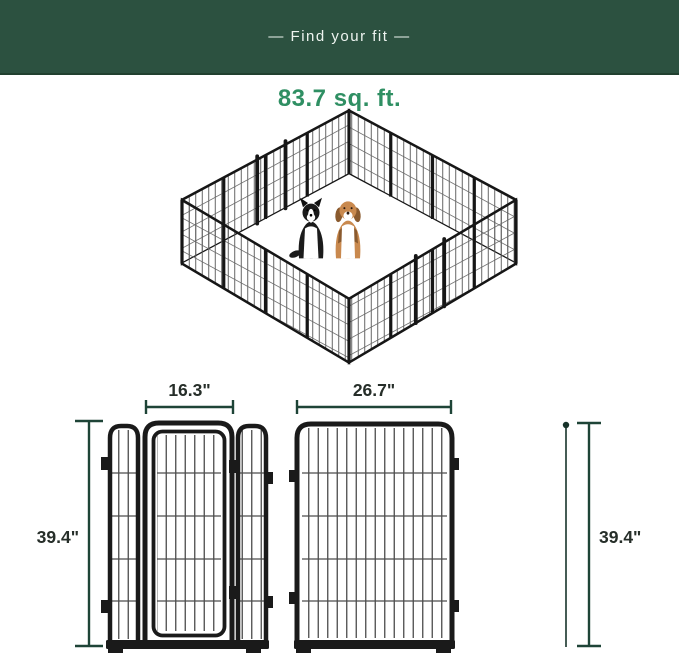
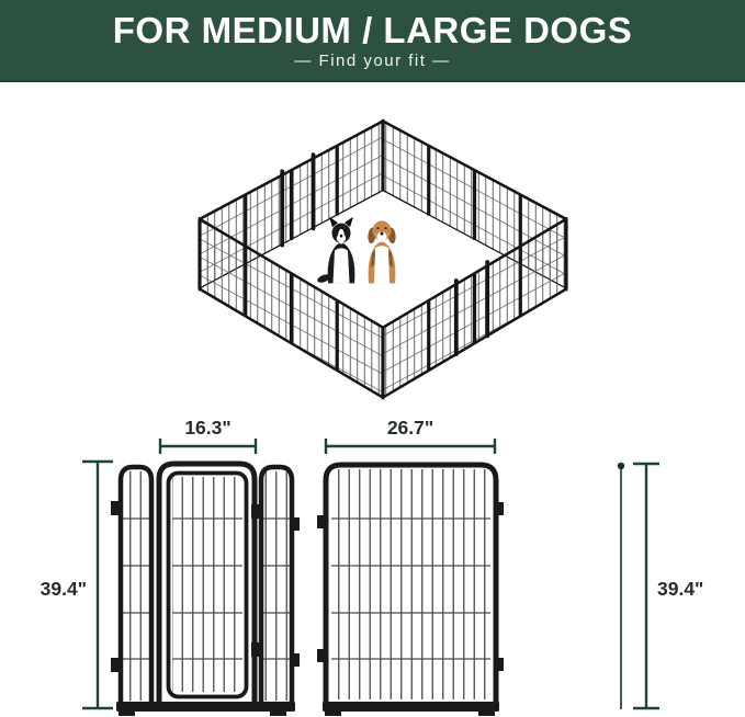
+ FOR MEDIUM / LARGE DOGS
  — Find your fit —
- 83.7 sq. ft.
  16.3"
  26.7"
  39.4"
  39.4"
